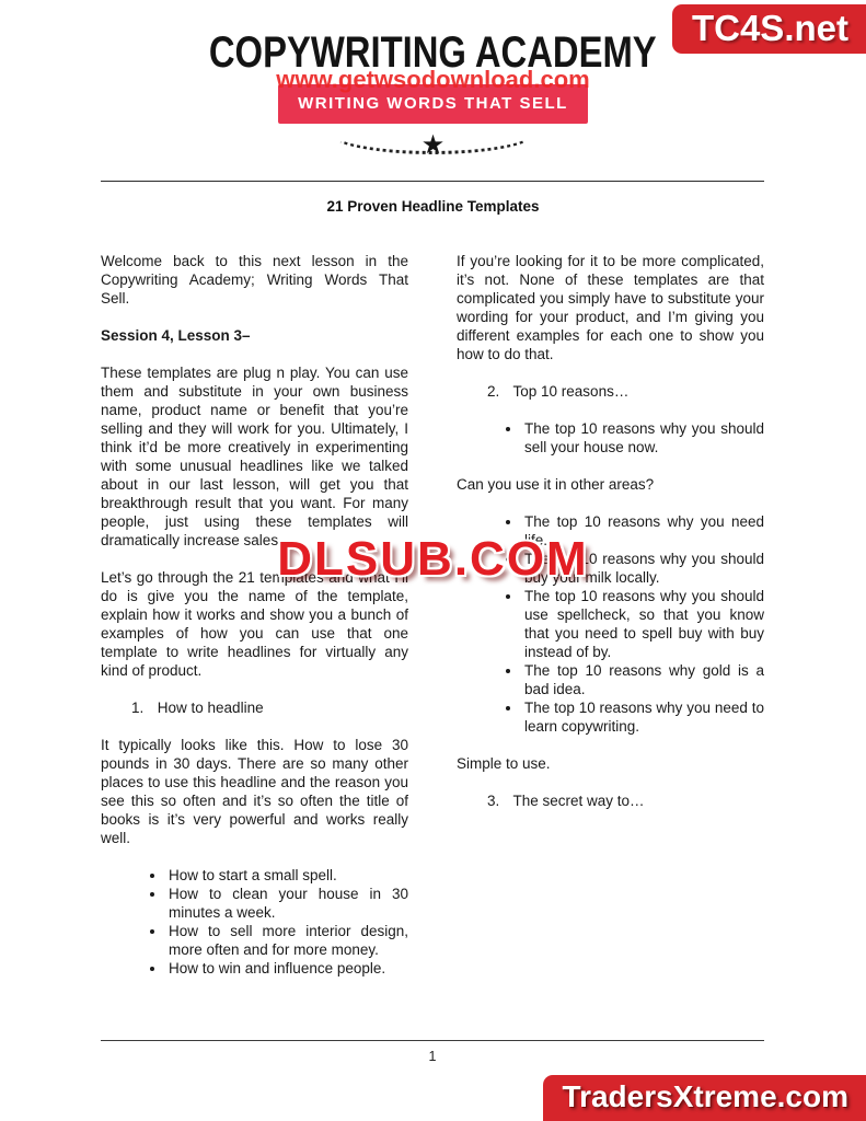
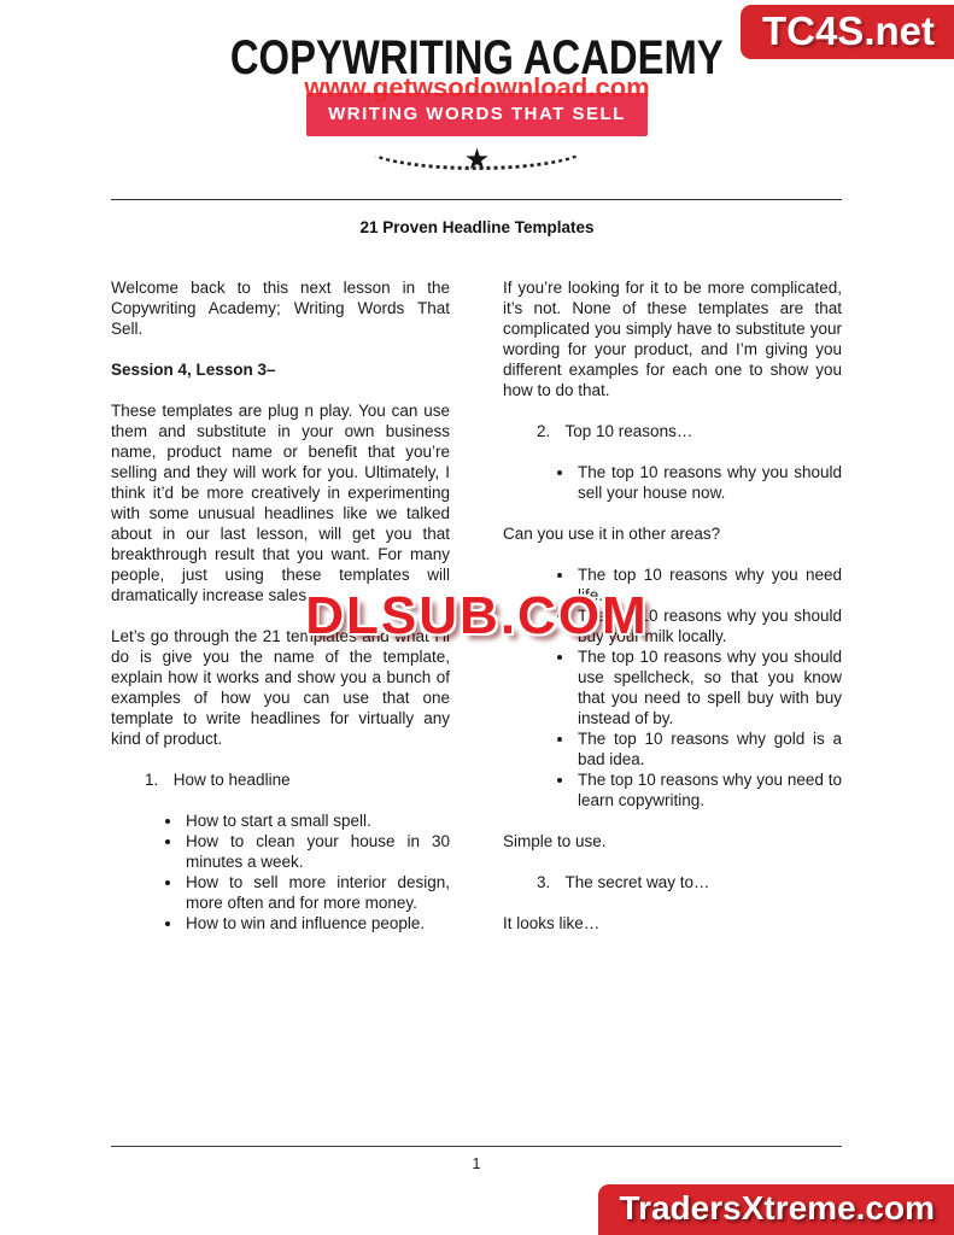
  TC4S.net
  www.getwsodownload.com
  DLSUB.COM
  TradersXtreme.com
  COPYWRITING ACADEMY
  WRITING WORDS THAT SELL
  ★
  21 Proven Headline Templates
  Welcome back to this next lesson in the Copywriting Academy; Writing Words That Sell.
  Session 4, Lesson 3–
  These templates are plug n play. You can use them and substitute in your own business name, product name or benefit that you’re selling and they will work for you. Ultimately, I think it’d be more creatively in experimenting with some unusual headlines like we talked about in our last lesson, will get you that breakthrough result that you want. For many people, just using these templates will dramatically increase sales.
  Let’s go through the 21 templates and what I’ll do is give you the name of the template, explain how it works and show you a bunch of examples of how you can use that one template to write headlines for virtually any kind of product.
  1. How to headline
- It typically looks like this. How to lose 30 pounds in 30 days. There are so many other places to use this headline and the reason you see this so often and it’s so often the title of books is it’s very powerful and works really well.
  How to start a small spell.
  How to clean your house in 30 minutes a week.
  How to sell more interior design, more often and for more money.
  How to win and influence people.
  If you’re looking for it to be more complicated, it’s not. None of these templates are that complicated you simply have to substitute your wording for your product, and I’m giving you different examples for each one to show you how to do that.
  2. Top 10 reasons…
  The top 10 reasons why you should sell your house now.
  Can you use it in other areas?
  The top 10 reasons why you need life.
  The top 10 reasons why you should buy your milk locally.
  The top 10 reasons why you should use spellcheck, so that you know that you need to spell buy with buy instead of by.
  The top 10 reasons why gold is a bad idea.
  The top 10 reasons why you need to learn copywriting.
  Simple to use.
  3. The secret way to…
+ It looks like…
  1
